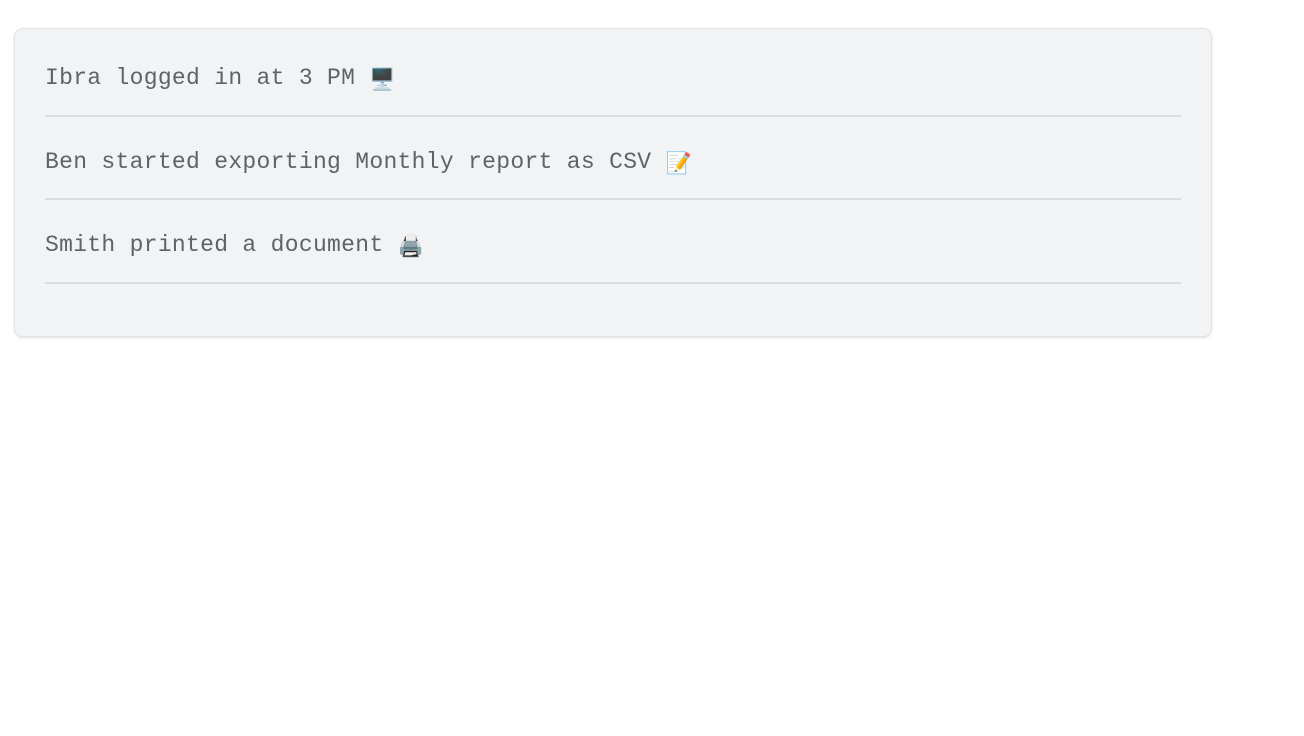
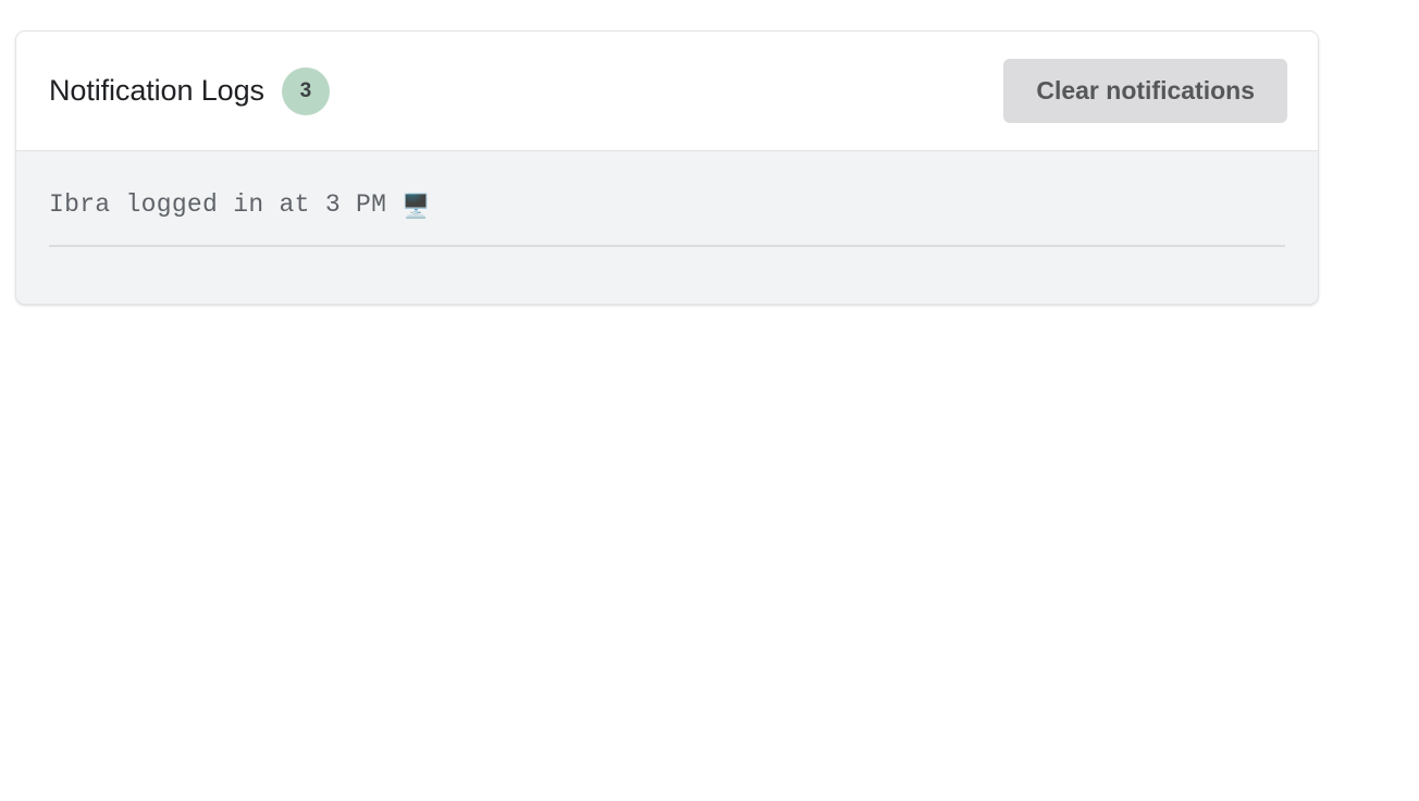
+ Notification Logs
+ 3
+ Clear notifications
  Ibra logged in at 3 PM 🖥️
- Ben started exporting Monthly report as CSV 📝
- Smith printed a document 🖨️
